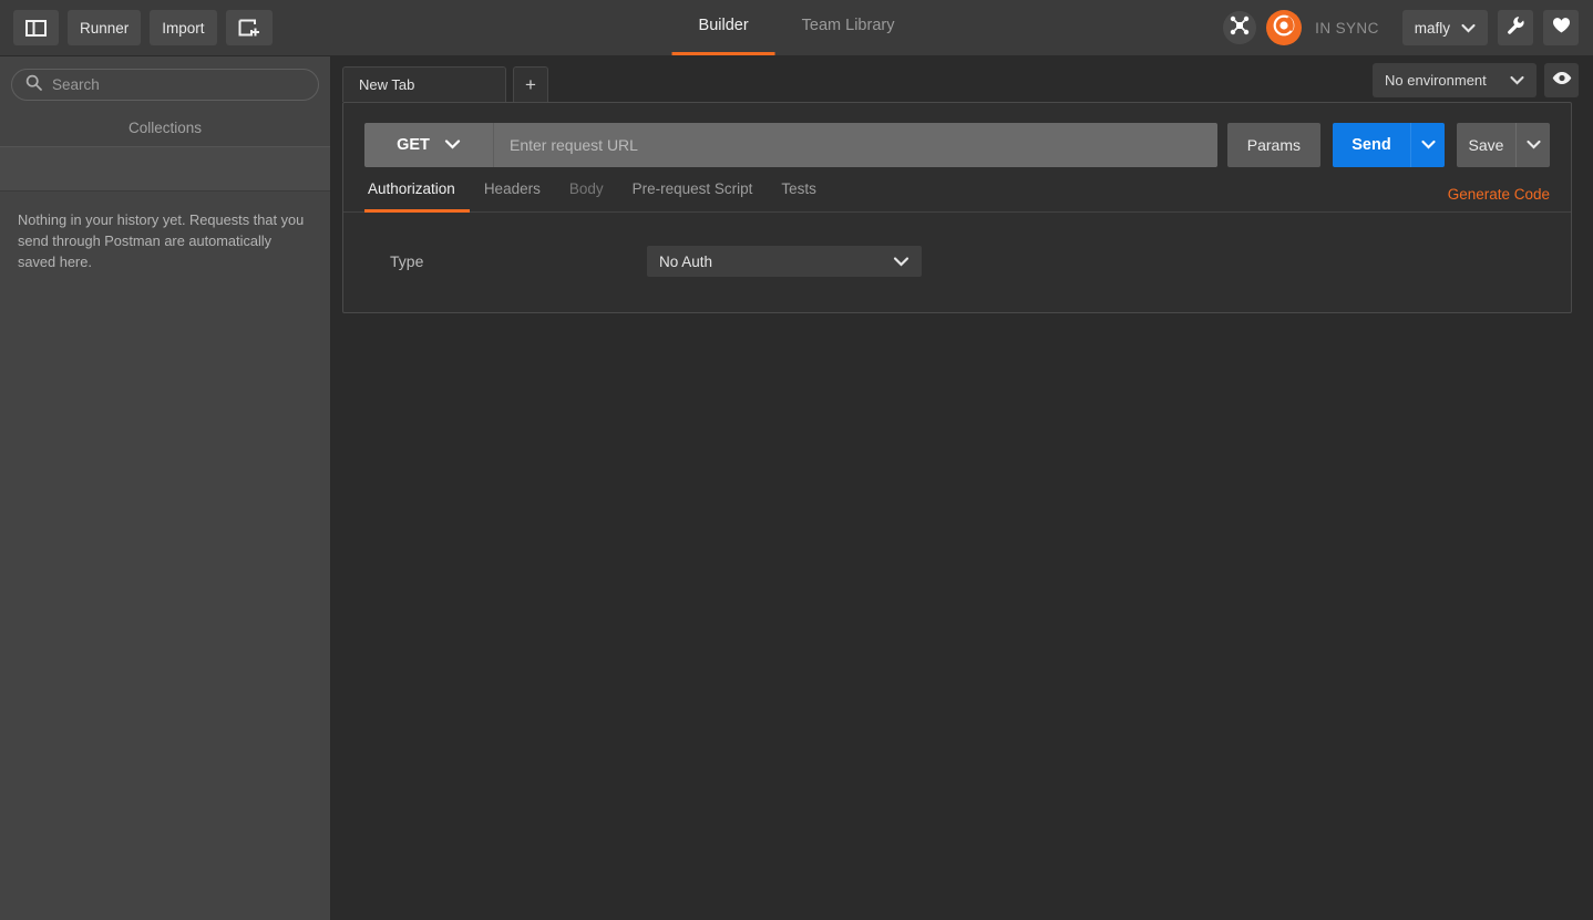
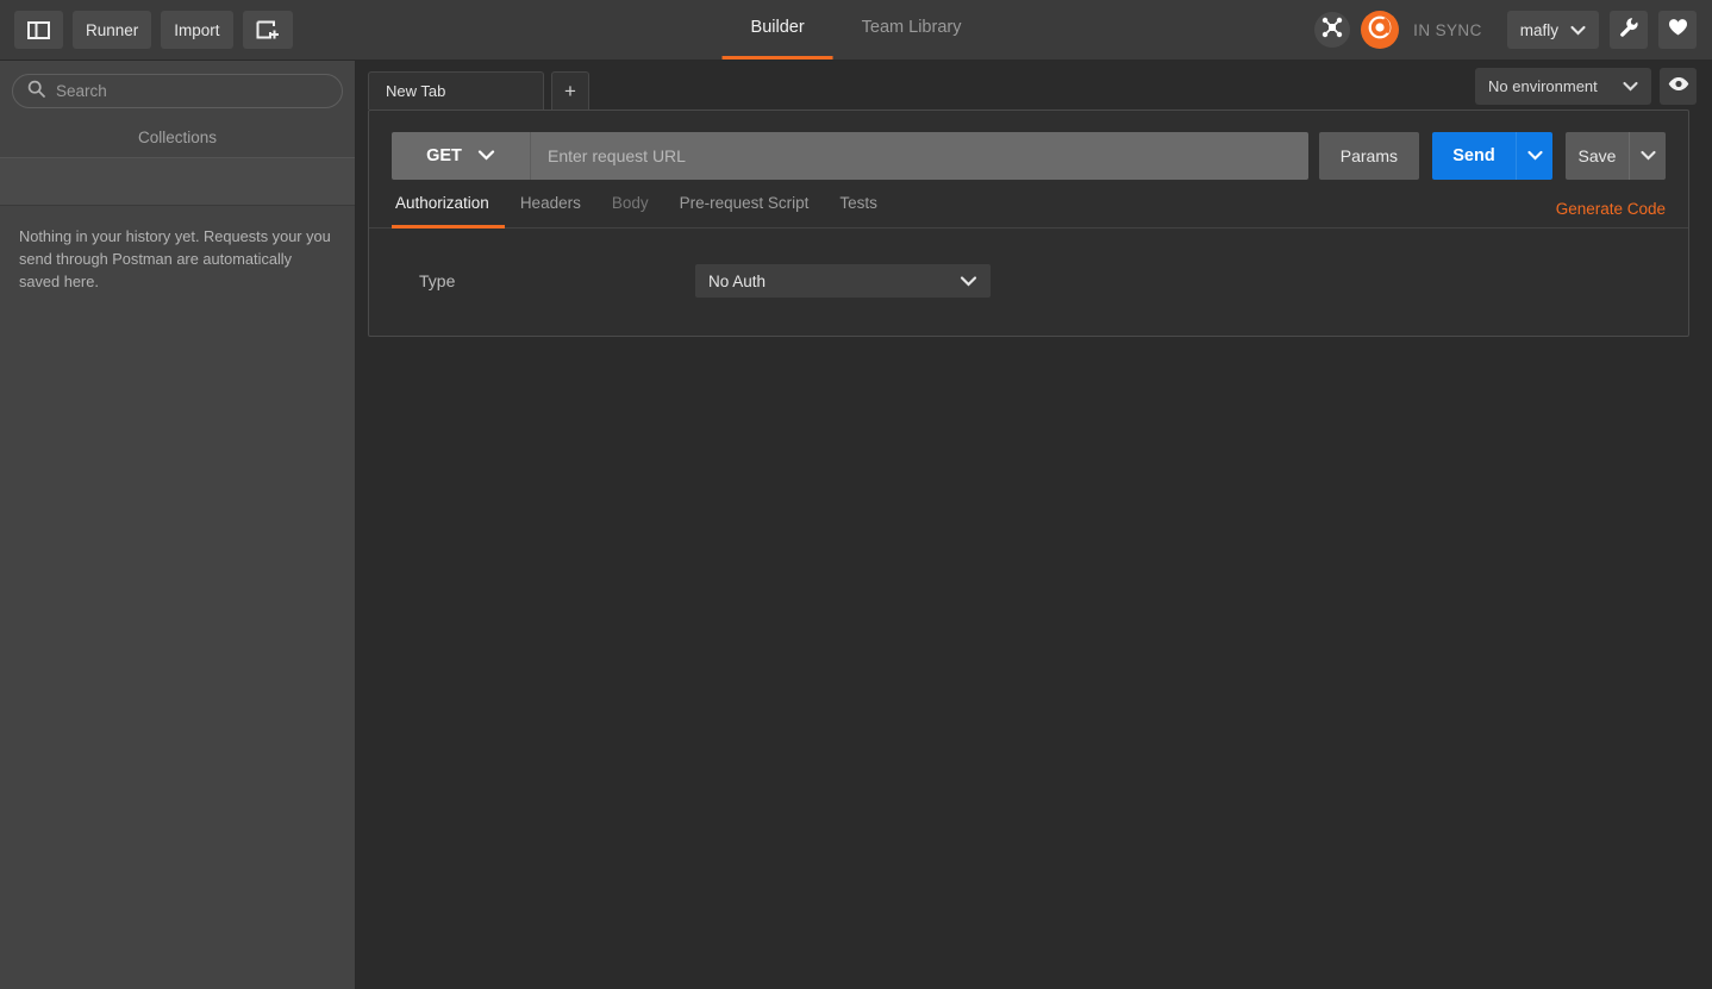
  Runner
  Import
  Builder
  Team Library
  IN SYNC
  mafly
  Search
  Collections
- Nothing in your history yet. Requests that you send through Postman are automatically saved here.
+ Nothing in your history yet. Requests your you send through Postman are automatically saved here.
  New Tab
  +
  No environment
  GET
  Enter request URL
  Params
  Send
  Save
  Authorization
  Headers
  Body
  Pre-request Script
  Tests
  Generate Code
  Type
  No Auth
